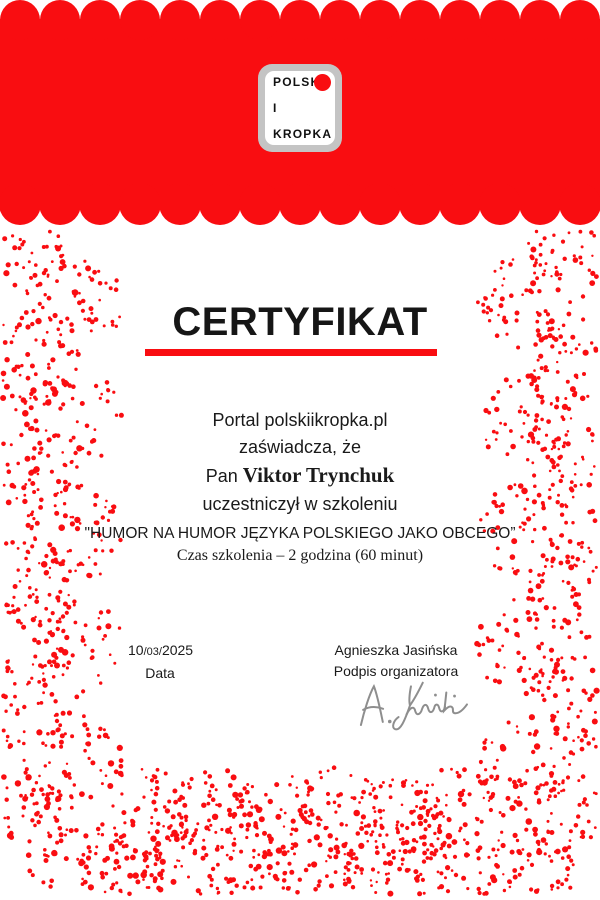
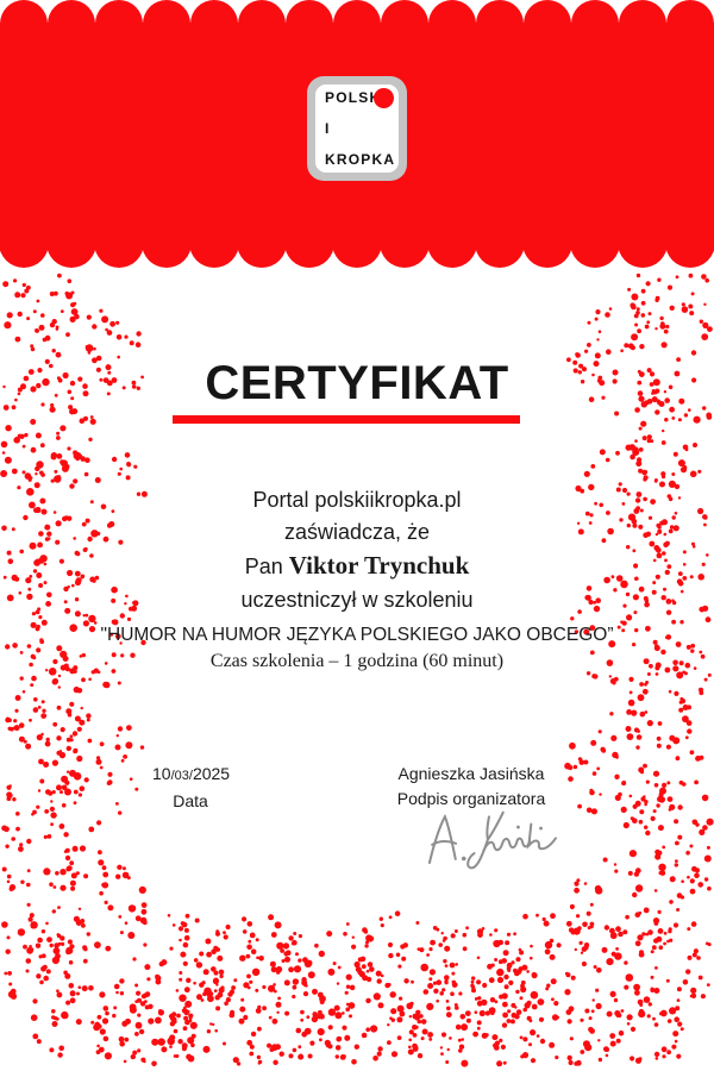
  I
  KROPKA
  CERTYFIKAT
  Portal polskiikropka.pl
  zaświadcza, że
  Pan Viktor Trynchuk
  uczestniczył w szkoleniu
  "HUMOR NA HUMOR JĘZYKA POLSKIEGO JAKO OBCEGO”
- Czas szkolenia – 2 godzina (60 minut)
+ Czas szkolenia – 1 godzina (60 minut)
  10/03/2025
  Data
  Agnieszka Jasińska
  Podpis organizatora
